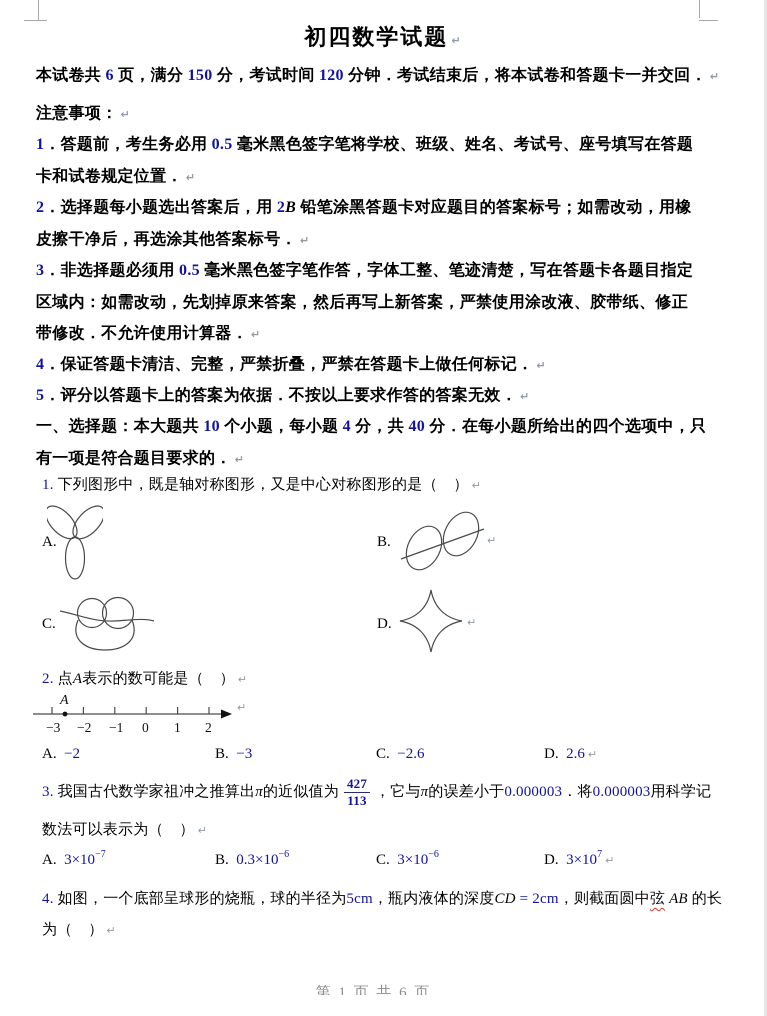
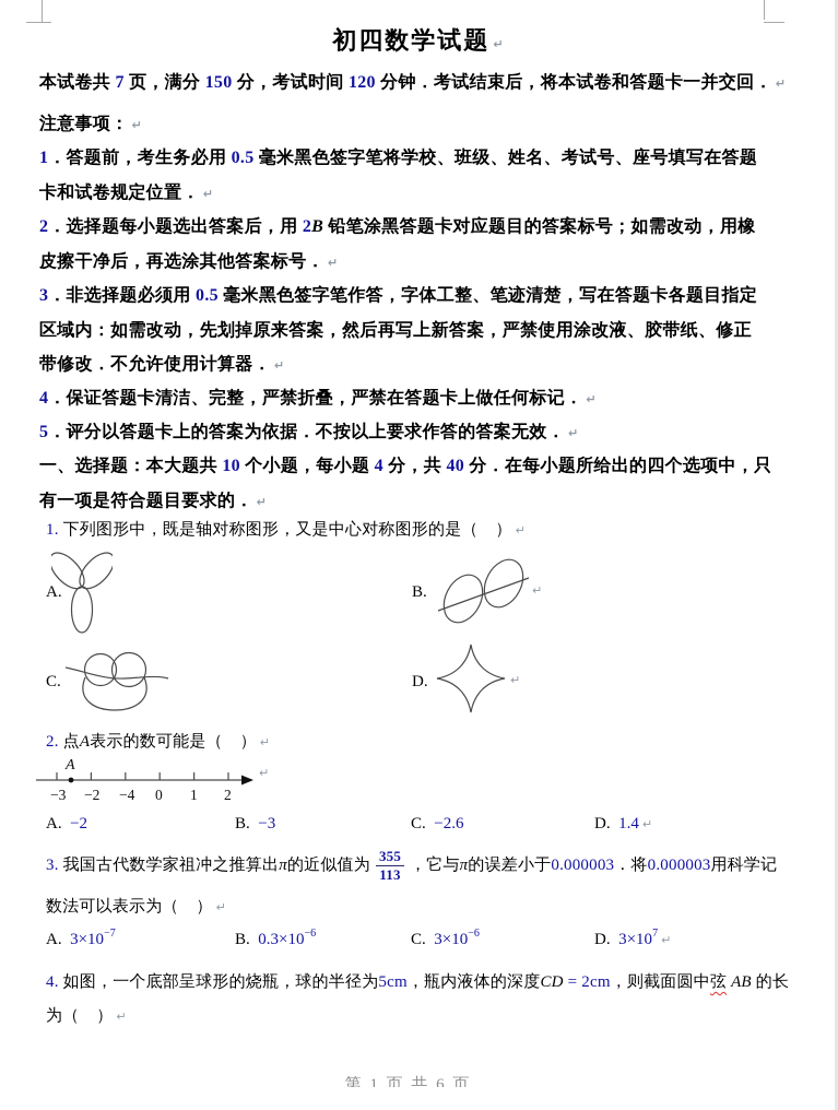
  初四数学试题 ↵
- 本试卷共 6 页，满分 150 分，考试时间 120 分钟．考试结束后，将本试卷和答题卡一并交回． ↵
+ 本试卷共 7 页，满分 150 分，考试时间 120 分钟．考试结束后，将本试卷和答题卡一并交回． ↵
  注意事项： ↵
  1．答题前，考生务必用 0.5 毫米黑色签字笔将学校、班级、姓名、考试号、座号填写在答题
  卡和试卷规定位置． ↵
  2．选择题每小题选出答案后，用 2B 铅笔涂黑答题卡对应题目的答案标号；如需改动，用橡
  皮擦干净后，再选涂其他答案标号． ↵
  3．非选择题必须用 0.5 毫米黑色签字笔作答，字体工整、笔迹清楚，写在答题卡各题目指定
  区域内：如需改动，先划掉原来答案，然后再写上新答案，严禁使用涂改液、胶带纸、修正
  带修改．不允许使用计算器． ↵
  4．保证答题卡清洁、完整，严禁折叠，严禁在答题卡上做任何标记． ↵
  5．评分以答题卡上的答案为依据．不按以上要求作答的答案无效． ↵
  一、选择题：本大题共 10 个小题，每小题 4 分，共 40 分．在每小题所给出的四个选项中，只
  有一项是符合题目要求的． ↵
  1. 下列图形中，既是轴对称图形，又是中心对称图形的是（ ） ↵
  A.
  B.
  C.
  D.
  ↵
  ↵
  2. 点A表示的数可能是（ ） ↵
  A
  −3
  −2
- −1
+ −4
  0
  1
  2
  ↵
  A. −2
  B. −3
  C. −2.6
- D. 2.6 ↵
+ D. 1.4 ↵
  3. 我国古代数学家祖冲之推算出π的近似值为
- 427
+ 355
  113
  ，它与π的误差小于0.000003．将0.000003用科学记
  数法可以表示为（ ） ↵
  A. 3×10−7
  B. 0.3×10−6
  C. 3×10−6
  D. 3×107↵
  4. 如图，一个底部呈球形的烧瓶，球的半径为5cm，瓶内液体的深度CD = 2cm，则截面圆中弦 AB 的长
  为（ ） ↵
  第 1 页 共 6 页
